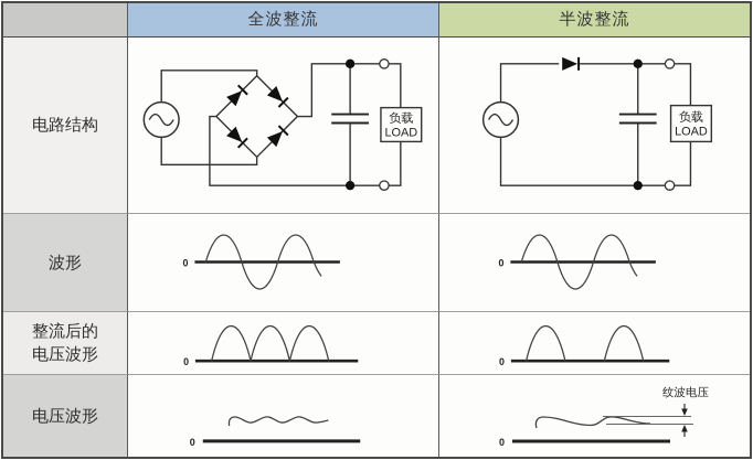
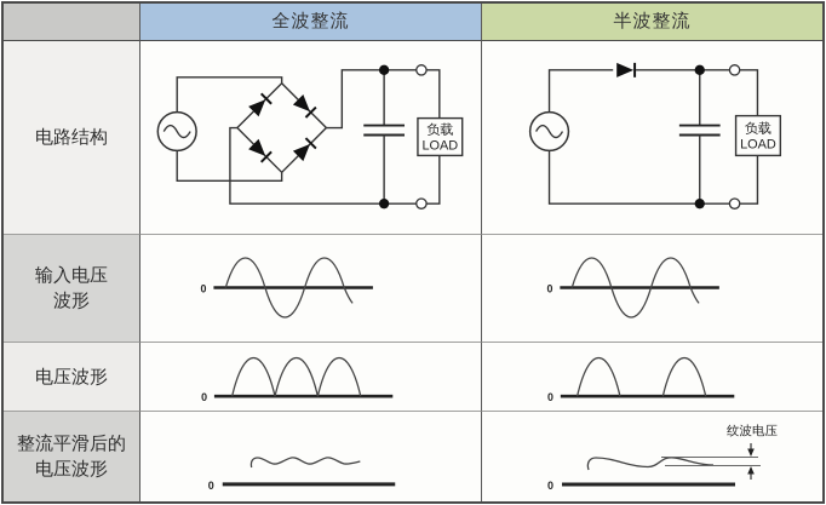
  全波整流
  半波整流
  电路结构
  负载
  LOAD
  负载
  LOAD
+ 输入电压
  波形
  0
  0
- 整流后的
  电压波形
  0
  0
+ 整流平滑后的
  电压波形
  0
  0
  纹波电压
